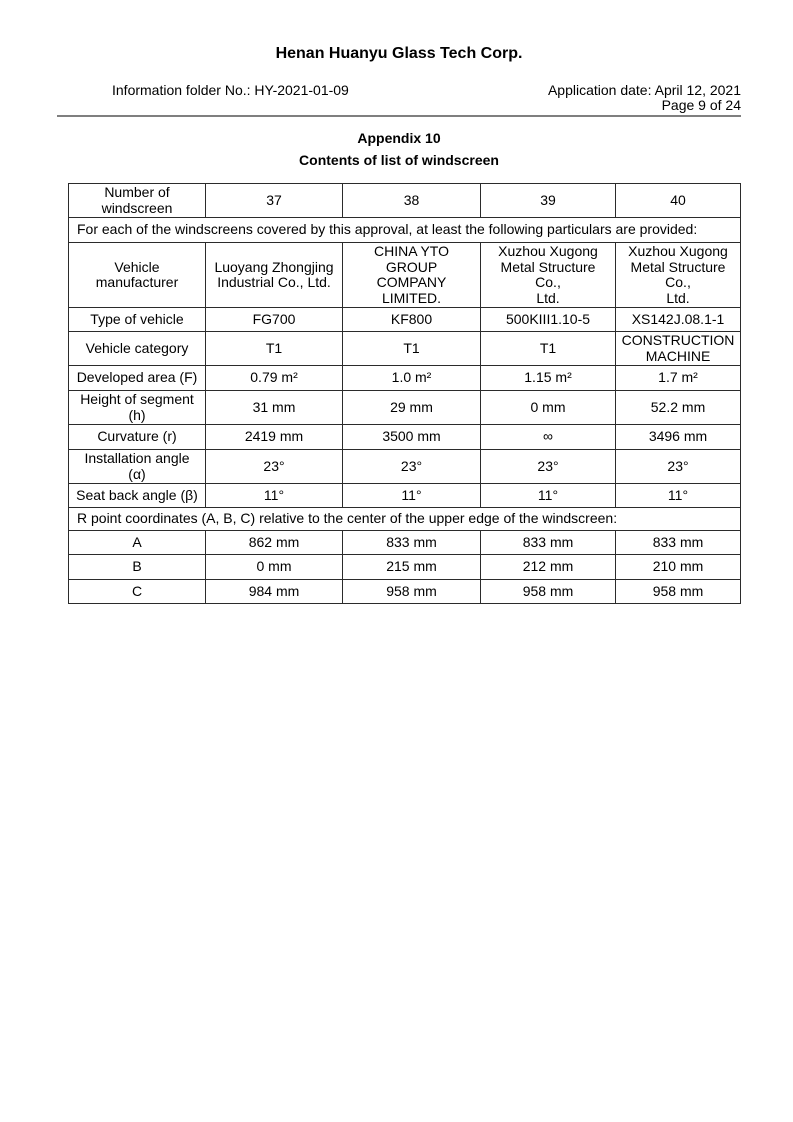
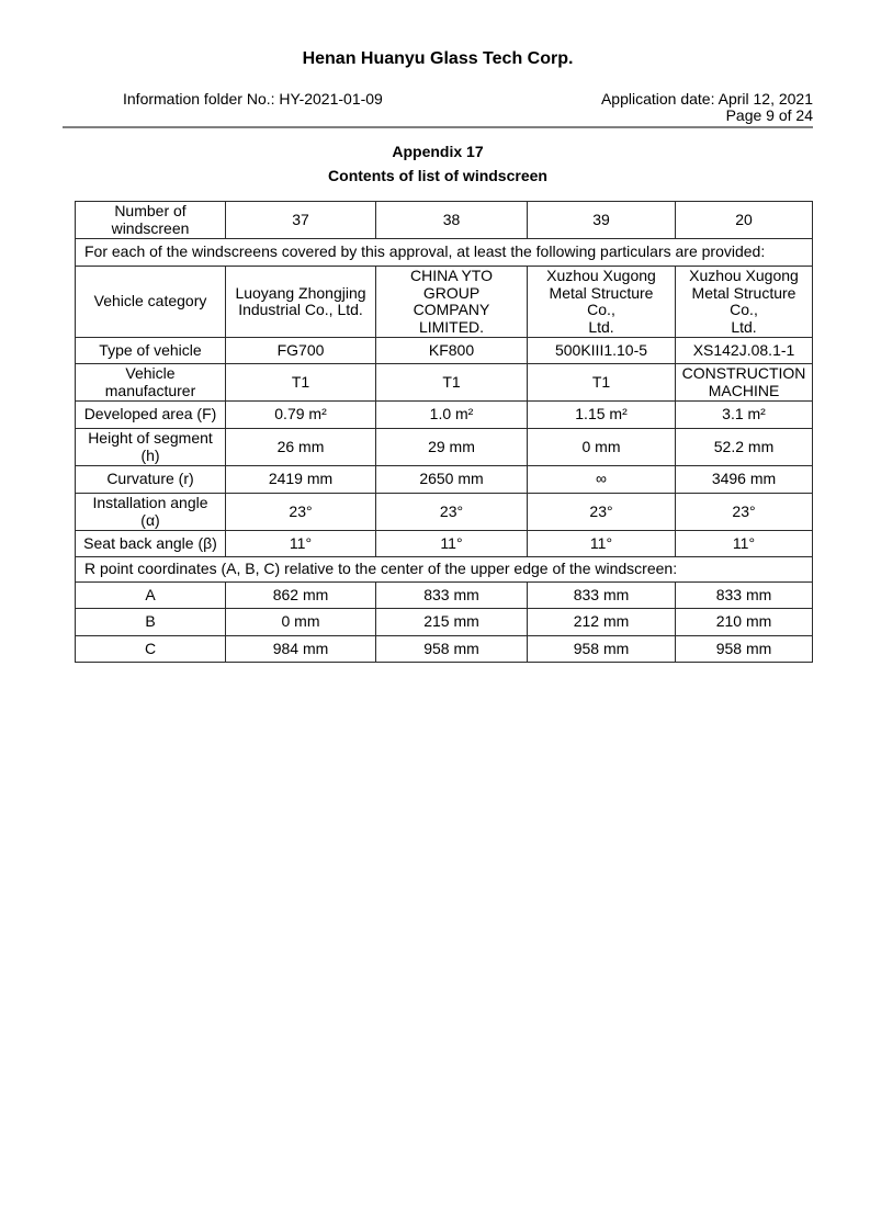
  Henan Huanyu Glass Tech Corp.
  Information folder No.: HY-2021-01-09
  Application date: April 12, 2021
  Page 9 of 24
- Appendix 10
+ Appendix 17
  Contents of list of windscreen
- Number of windscreen	37	38	39	40
+ Number of windscreen	37	38	39	20
  For each of the windscreens covered by this approval, at least the following particulars are provided:
- Vehicle manufacturer	Luoyang Zhongjing Industrial Co., Ltd.	CHINA YTO GROUP COMPANY LIMITED.	Xuzhou Xugong Metal Structure Co., Ltd.	Xuzhou Xugong Metal Structure Co., Ltd.
+ Vehicle category	Luoyang Zhongjing Industrial Co., Ltd.	CHINA YTO GROUP COMPANY LIMITED.	Xuzhou Xugong Metal Structure Co., Ltd.	Xuzhou Xugong Metal Structure Co., Ltd.
  Type of vehicle	FG700	KF800	500KIII1.10-5	XS142J.08.1-1
- Vehicle category	T1	T1	T1	CONSTRUCTION MACHINE
+ Vehicle manufacturer	T1	T1	T1	CONSTRUCTION MACHINE
- Developed area (F)	0.79 m²	1.0 m²	1.15 m²	1.7 m²
+ Developed area (F)	0.79 m²	1.0 m²	1.15 m²	3.1 m²
- Height of segment (h)	31 mm	29 mm	0 mm	52.2 mm
+ Height of segment (h)	26 mm	29 mm	0 mm	52.2 mm
- Curvature (r)	2419 mm	3500 mm	∞	3496 mm
+ Curvature (r)	2419 mm	2650 mm	∞	3496 mm
  Installation angle (α)	23°	23°	23°	23°
  Seat back angle (β)	11°	11°	11°	11°
  R point coordinates (A, B, C) relative to the center of the upper edge of the windscreen:
  A	862 mm	833 mm	833 mm	833 mm
  B	0 mm	215 mm	212 mm	210 mm
  C	984 mm	958 mm	958 mm	958 mm
